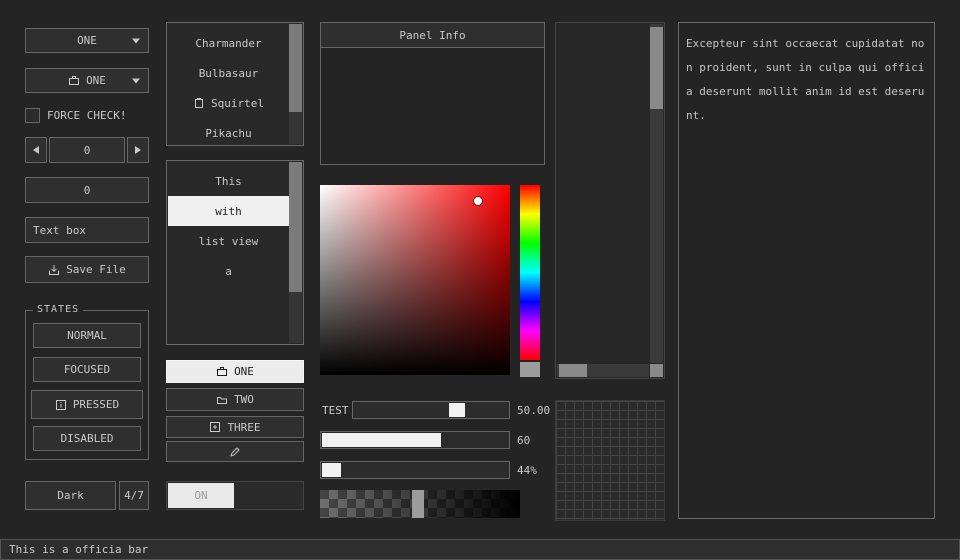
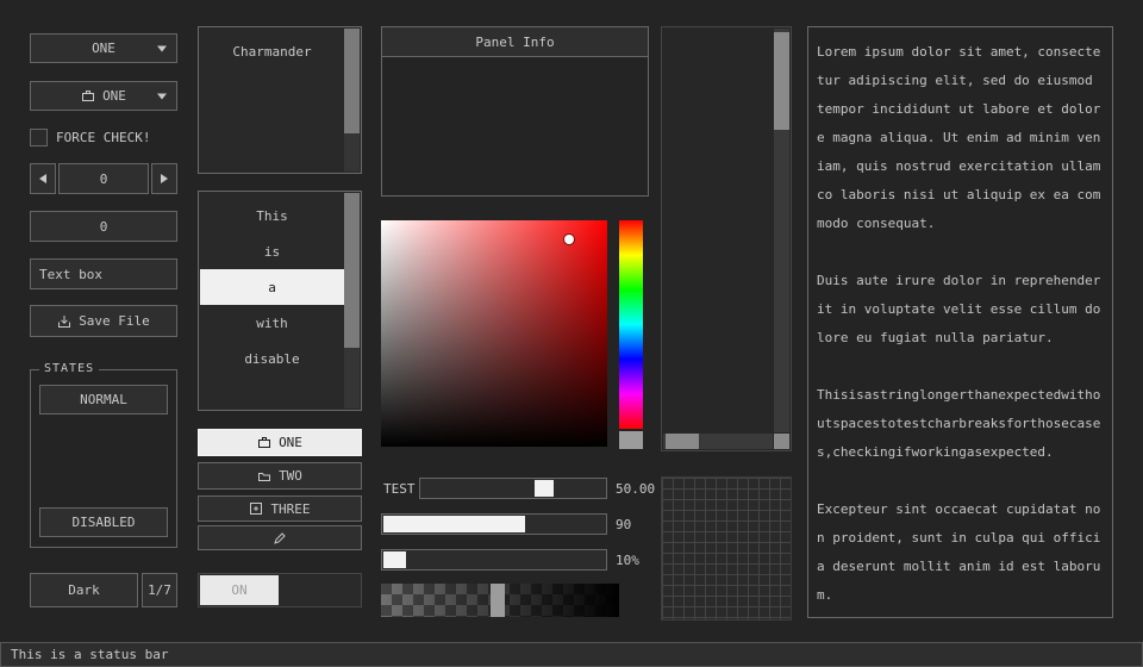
  ONE
  ONE
  FORCE CHECK!
  0
  0
  Text box
  Save File
  STATES
  NORMAL
- FOCUSED
- PRESSED
  DISABLED
  Dark
- 4/7
+ 1/7
  Charmander
- Bulbasaur
- Squirtel
- Pikachu
  This
+ is
- with
+ a
- list view
- a
+ with
+ disable
  ONE
  TWO
  THREE
  ON
  Panel Info
  TEST
  50.00
- 60
+ 90
- 44%
+ 10%
+ Lorem ipsum dolor sit amet, consectetur adipiscing elit, sed do eiusmod tempor incididunt ut labore et dolore magna aliqua. Ut enim ad minim veniam, quis nostrud exercitation ullamco laboris nisi ut aliquip ex ea commodo consequat.
+ Duis aute irure dolor in reprehenderit in voluptate velit esse cillum dolore eu fugiat nulla pariatur.
+ Thisisastringlongerthanexpectedwithoutspacestotestcharbreaksforthosecases,checkingifworkingasexpected.
- Excepteur sint occaecat cupidatat non proident, sunt in culpa qui officia deserunt mollit anim id est deserunt.
+ Excepteur sint occaecat cupidatat non proident, sunt in culpa qui officia deserunt mollit anim id est laborum.
- This is a officia bar
+ This is a status bar
